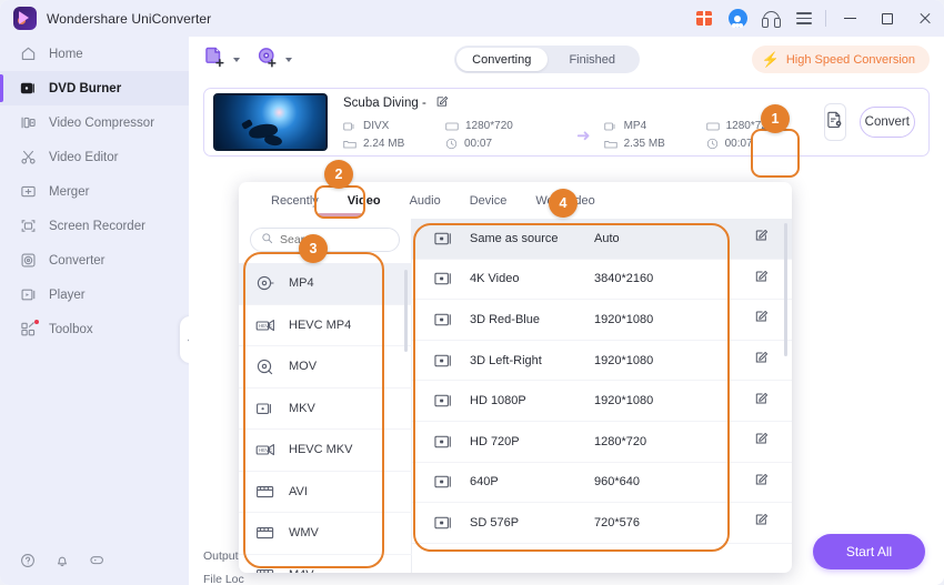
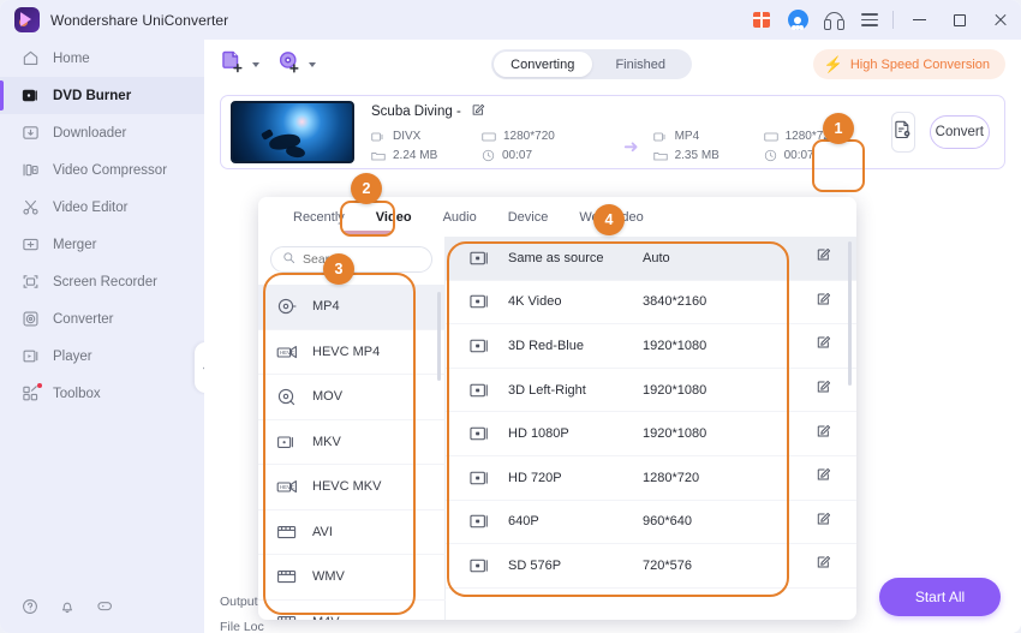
  Wondershare UniConverter
  Home
  DVD Burner
+ Downloader
  Video Compressor
  Video Editor
  Merger
  Screen Recorder
  Converter
  Player
  Toolbox
  Converting
  Finished
  ⚡
  High Speed Conversion
  Scuba Diving -
  DIVX
  2.24 MB
  1280*720
  00:07
  ➜
  MP4
  2.35 MB
  1280*7
  00:07
  Convert
  Output
  File Loc
  Start All
  Recently
  Video
  Audio
  Device
  MP4
  HEVC MP4
  MOV
  MKV
  HEVC MKV
  AVI
  WMV
  Same as source
  Auto
  4K Video
  3840*2160
  3D Red-Blue
  1920*1080
  3D Left-Right
  1920*1080
  HD 1080P
  1920*1080
  HD 720P
  1280*720
  640P
  960*640
  SD 576P
  720*576
  1
  2
  3
  4
